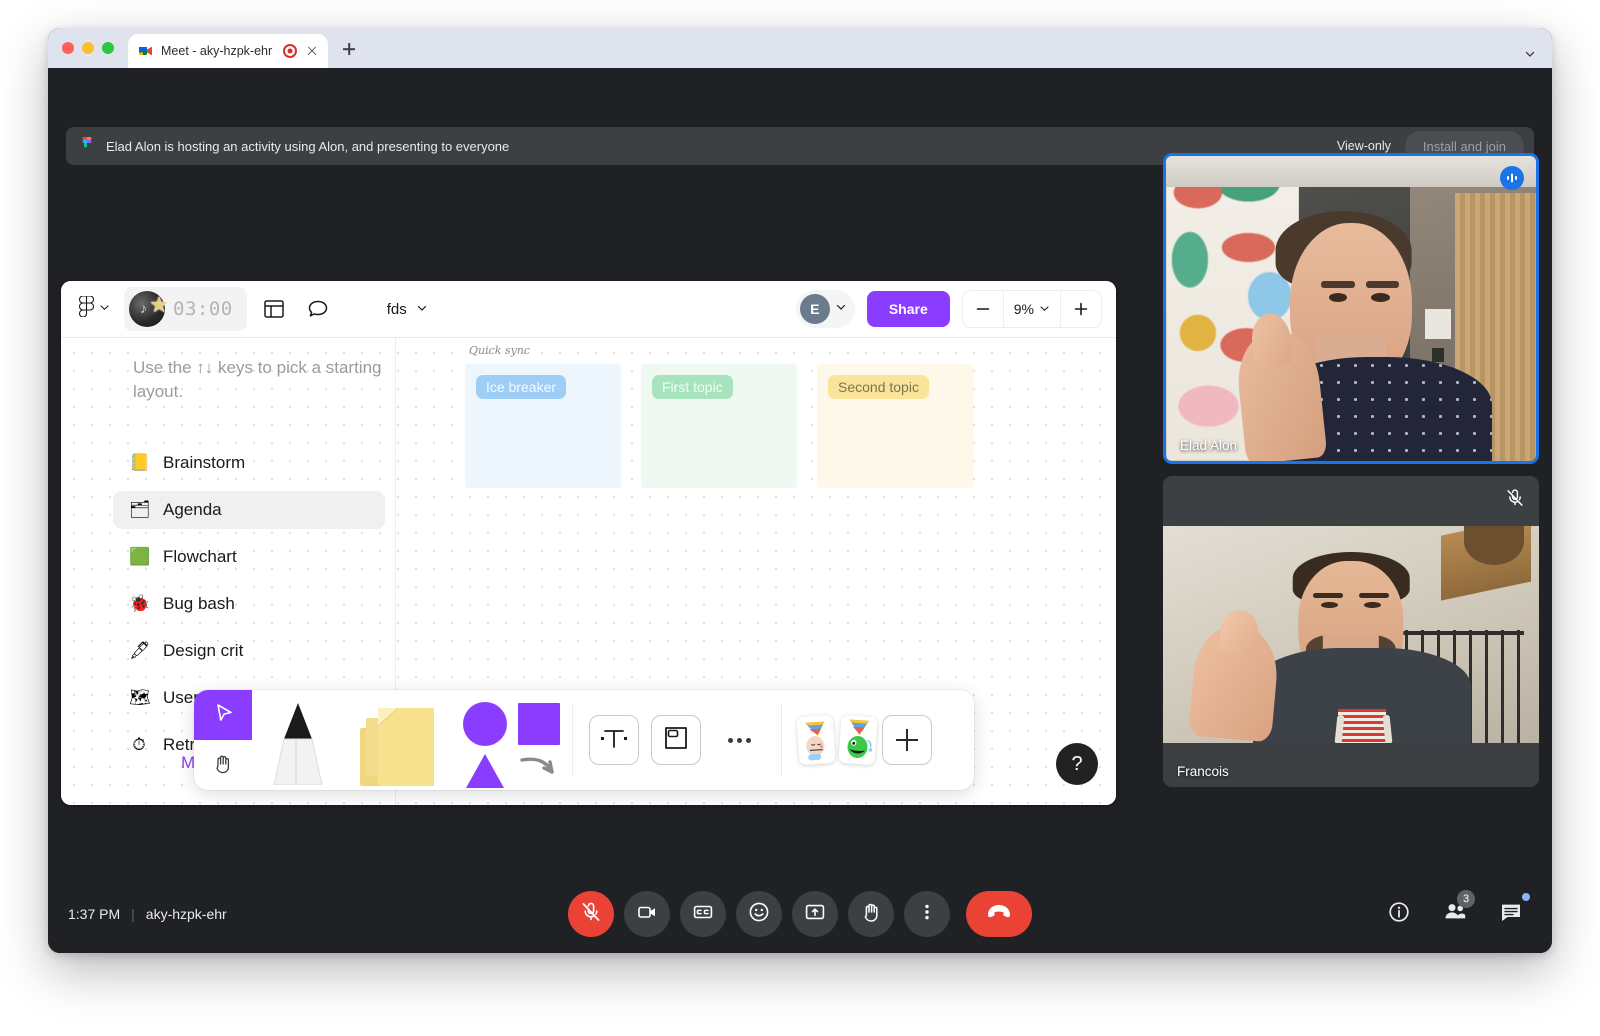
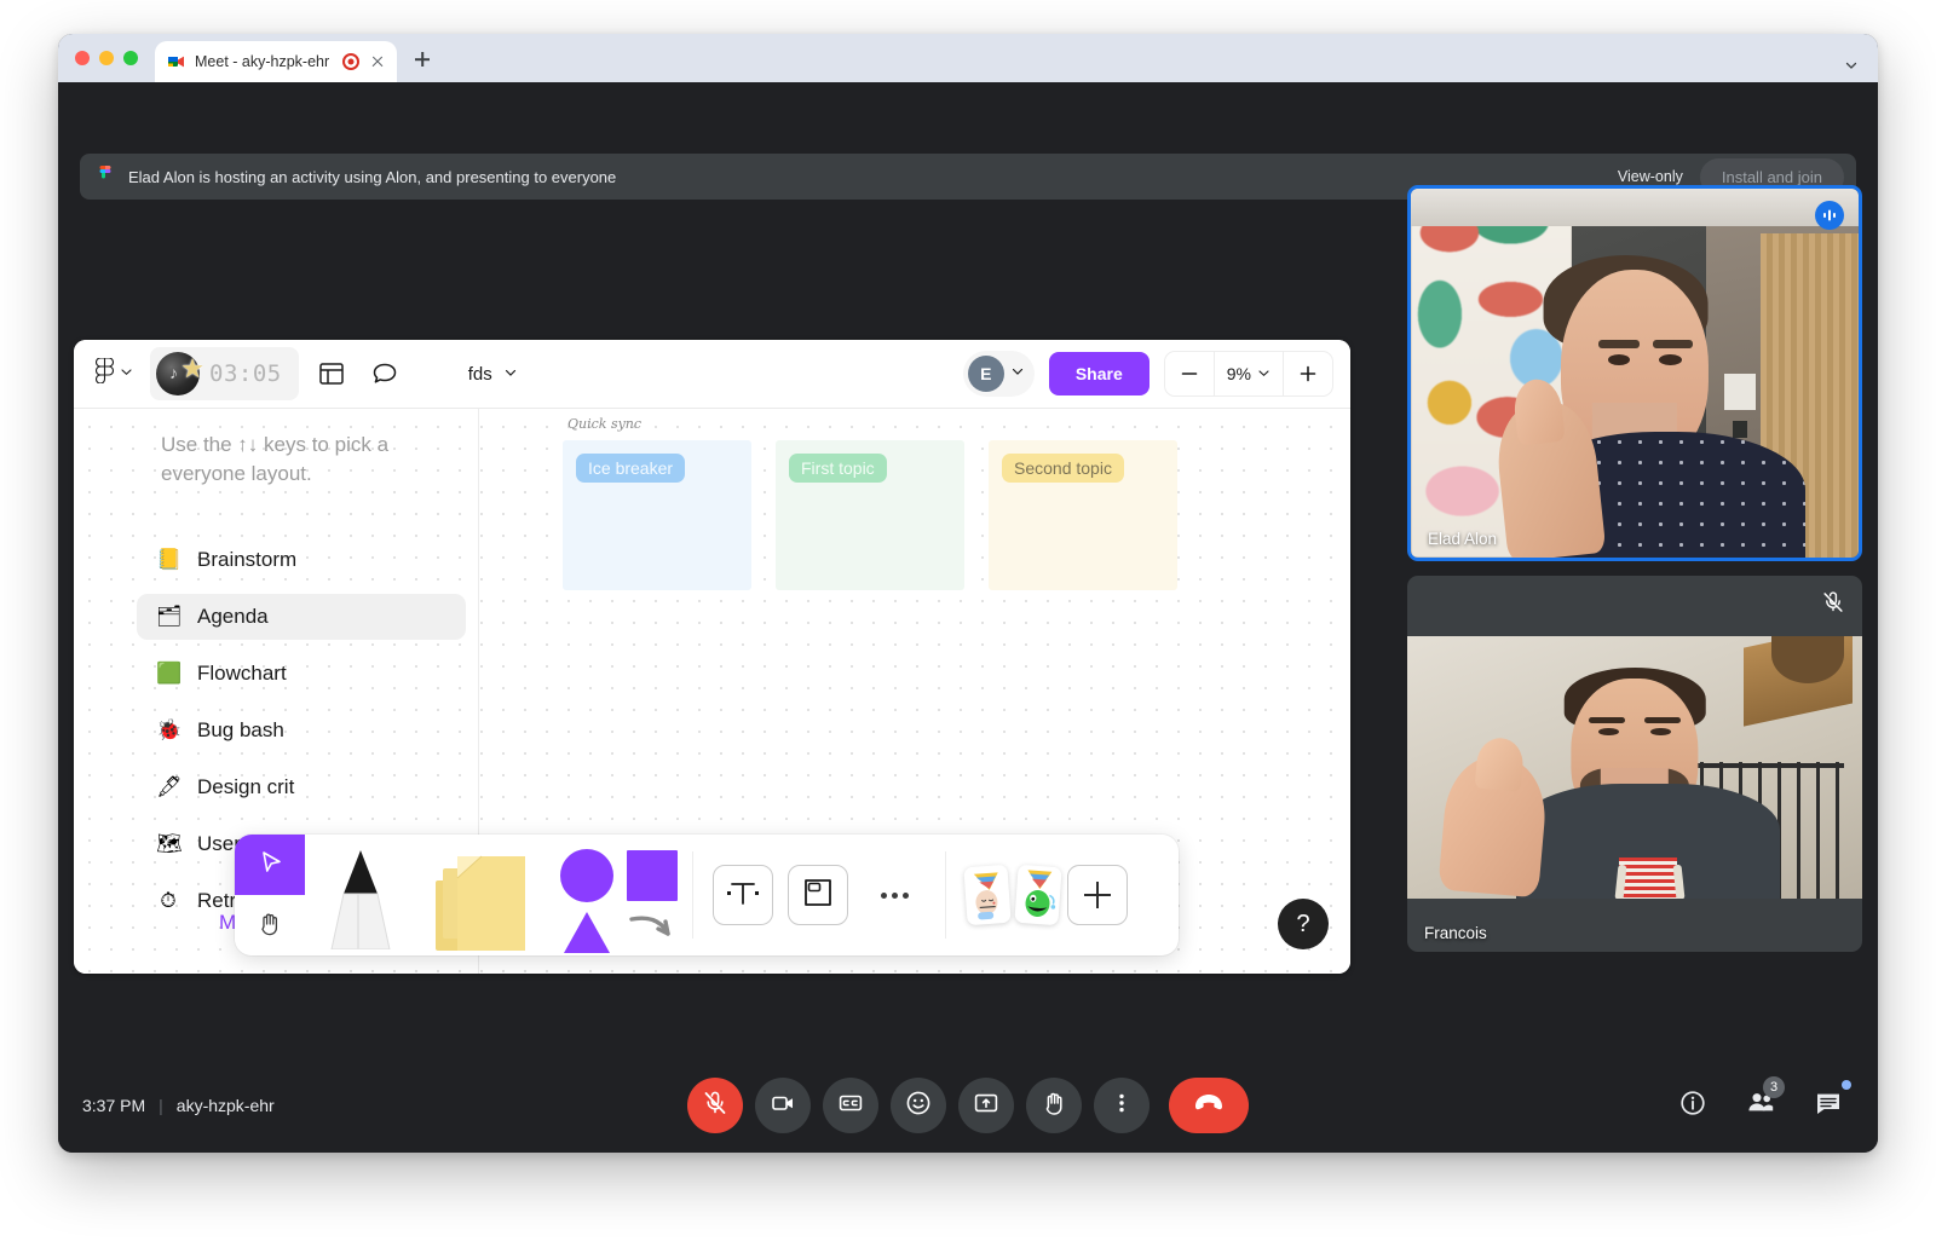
  Meet - aky-hzpk-ehr
  Elad Alon is hosting an activity using Alon, and presenting to everyone
  View-only
  Install and join
  ♪
  ★
- 03:00
+ 03:05
  fds
  E
  Share
  9%
- Use the ↑↓ keys to pick a starting layout.
+ Use the ↑↓ keys to pick a everyone layout.
  📒
  Brainstorm
  🗂
  Agenda
  🟩
  Flowchart
  🐞
  Bug bash
  🖋
  Design crit
  🗺
  ⏱
  Retr
  M
  Quick sync
  Ice breaker
  First topic
  Second topic
  ?
  Elad Alon
  Francois
- 1:37 PM
+ 3:37 PM
  |
  aky-hzpk-ehr
  3
